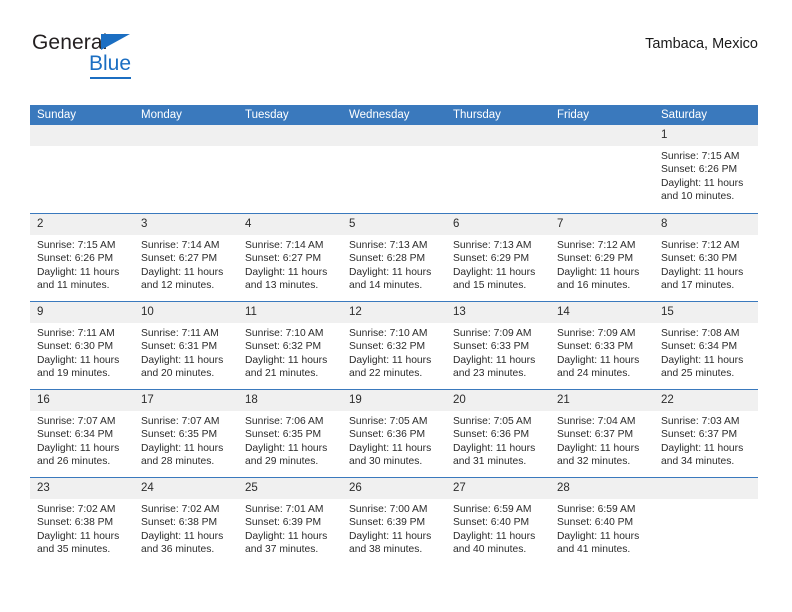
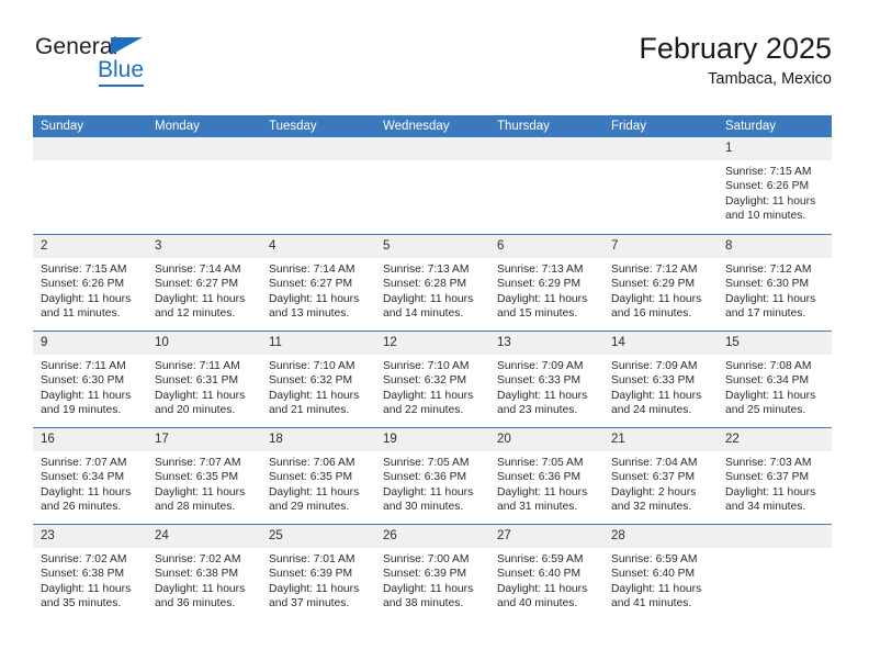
  General
  Blue
+ February 2025
  Tambaca, Mexico
  Sunday
  Monday
  Tuesday
  Wednesday
  Thursday
  Friday
  Saturday
  1
  Sunrise: 7:15 AM
  Sunset: 6:26 PM
  Daylight: 11 hours and 10 minutes.
  2
  Sunrise: 7:15 AM
  Sunset: 6:26 PM
  Daylight: 11 hours and 11 minutes.
  3
  Sunrise: 7:14 AM
  Sunset: 6:27 PM
  Daylight: 11 hours and 12 minutes.
  4
  Sunrise: 7:14 AM
  Sunset: 6:27 PM
  Daylight: 11 hours and 13 minutes.
  5
  Sunrise: 7:13 AM
  Sunset: 6:28 PM
  Daylight: 11 hours and 14 minutes.
  6
  Sunrise: 7:13 AM
  Sunset: 6:29 PM
  Daylight: 11 hours and 15 minutes.
  7
  Sunrise: 7:12 AM
  Sunset: 6:29 PM
  Daylight: 11 hours and 16 minutes.
  8
  Sunrise: 7:12 AM
  Sunset: 6:30 PM
  Daylight: 11 hours and 17 minutes.
  9
  Sunrise: 7:11 AM
  Sunset: 6:30 PM
  Daylight: 11 hours and 19 minutes.
  10
  Sunrise: 7:11 AM
  Sunset: 6:31 PM
  Daylight: 11 hours and 20 minutes.
  11
  Sunrise: 7:10 AM
  Sunset: 6:32 PM
  Daylight: 11 hours and 21 minutes.
  12
  Sunrise: 7:10 AM
  Sunset: 6:32 PM
  Daylight: 11 hours and 22 minutes.
  13
  Sunrise: 7:09 AM
  Sunset: 6:33 PM
  Daylight: 11 hours and 23 minutes.
  14
  Sunrise: 7:09 AM
  Sunset: 6:33 PM
  Daylight: 11 hours and 24 minutes.
  15
  Sunrise: 7:08 AM
  Sunset: 6:34 PM
  Daylight: 11 hours and 25 minutes.
  16
  Sunrise: 7:07 AM
  Sunset: 6:34 PM
  Daylight: 11 hours and 26 minutes.
  17
  Sunrise: 7:07 AM
  Sunset: 6:35 PM
  Daylight: 11 hours and 28 minutes.
  18
  Sunrise: 7:06 AM
  Sunset: 6:35 PM
  Daylight: 11 hours and 29 minutes.
  19
  Sunrise: 7:05 AM
  Sunset: 6:36 PM
  Daylight: 11 hours and 30 minutes.
  20
  Sunrise: 7:05 AM
  Sunset: 6:36 PM
  Daylight: 11 hours and 31 minutes.
  21
  Sunrise: 7:04 AM
  Sunset: 6:37 PM
- Daylight: 11 hours and 32 minutes.
+ Daylight: 2 hours and 32 minutes.
  22
  Sunrise: 7:03 AM
  Sunset: 6:37 PM
  Daylight: 11 hours and 34 minutes.
  23
  Sunrise: 7:02 AM
  Sunset: 6:38 PM
  Daylight: 11 hours and 35 minutes.
  24
  Sunrise: 7:02 AM
  Sunset: 6:38 PM
  Daylight: 11 hours and 36 minutes.
  25
  Sunrise: 7:01 AM
  Sunset: 6:39 PM
  Daylight: 11 hours and 37 minutes.
  26
  Sunrise: 7:00 AM
  Sunset: 6:39 PM
  Daylight: 11 hours and 38 minutes.
  27
  Sunrise: 6:59 AM
  Sunset: 6:40 PM
  Daylight: 11 hours and 40 minutes.
  28
  Sunrise: 6:59 AM
  Sunset: 6:40 PM
  Daylight: 11 hours and 41 minutes.
